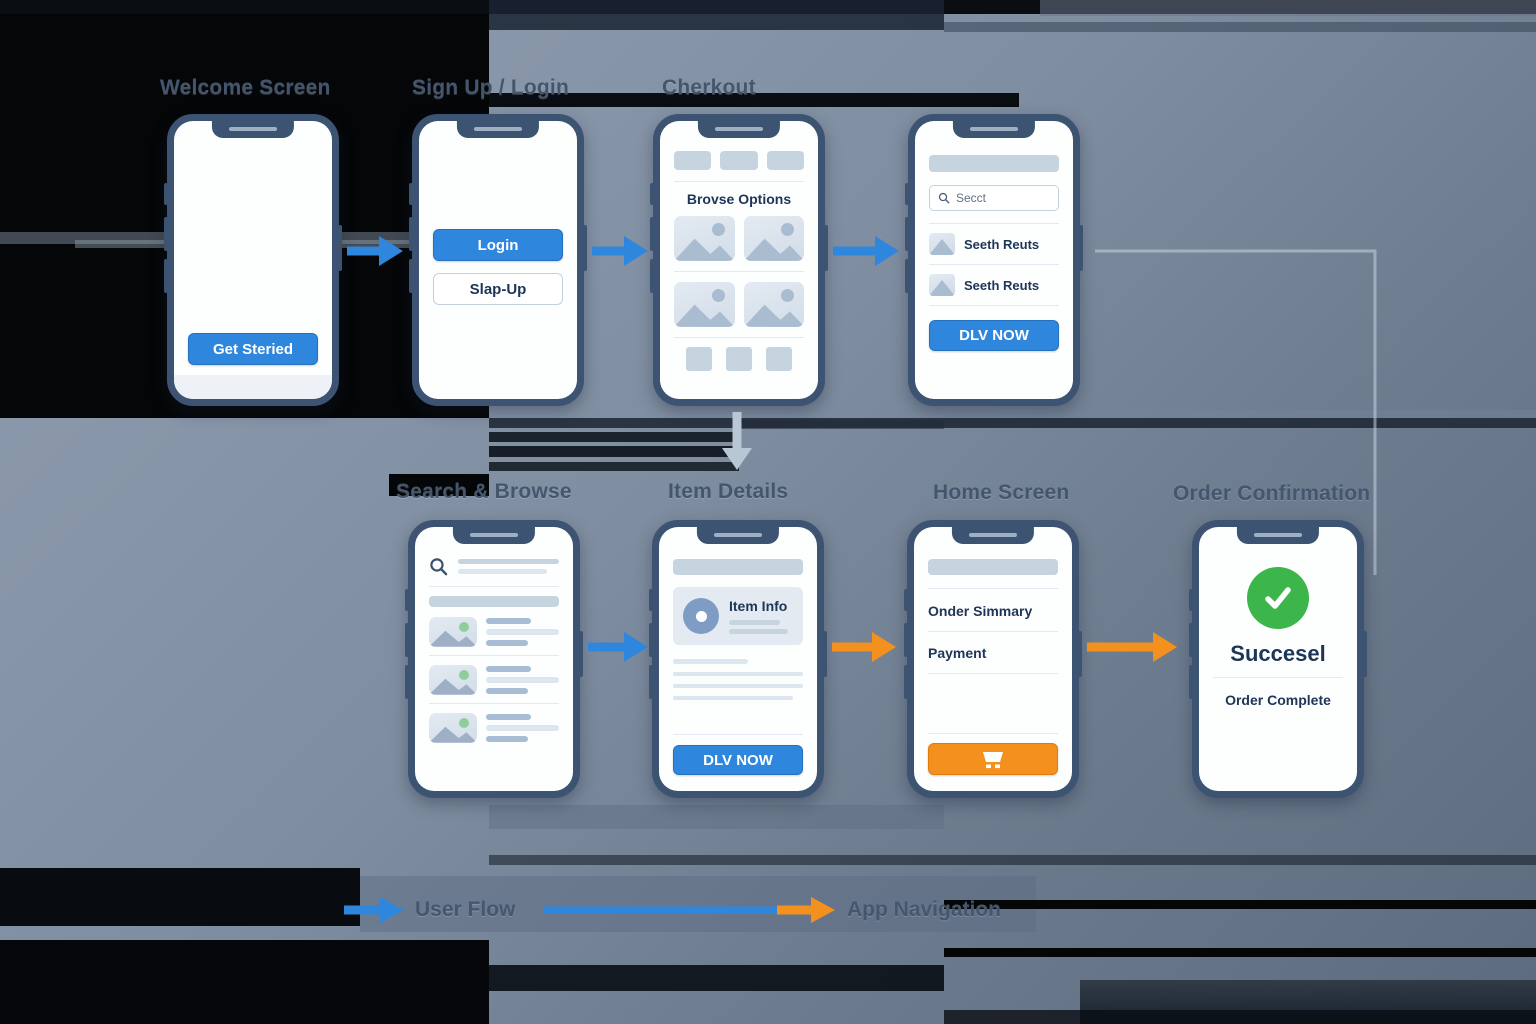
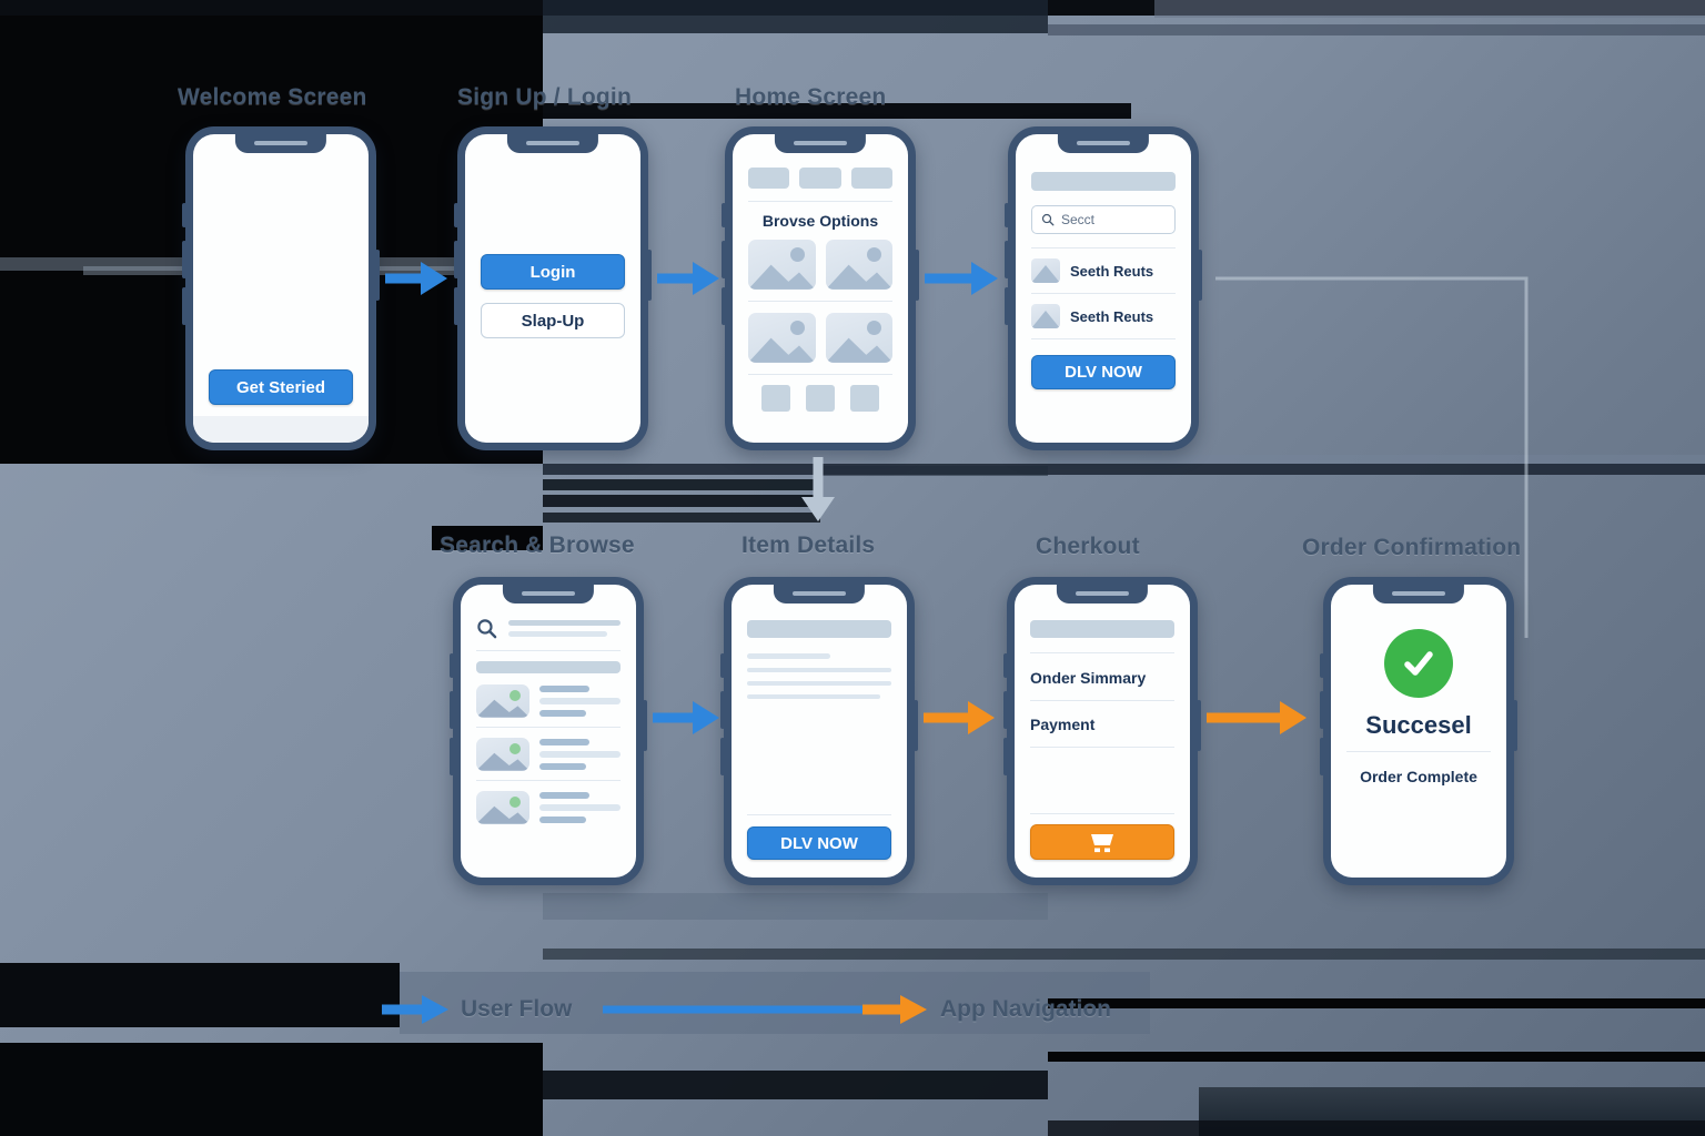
  Welcome Screen
  Sign Up / Login
- Cherkout
+ Home Screen
  Get Steried
  Login
  Slap-Up
  Brovse Options
  Secct
  Seeth Reuts
  Seeth Reuts
  DLV NOW
  Search & Browse
  Item Details
- Home Screen
+ Cherkout
  Order Confirmation
- Item Info
  DLV NOW
  Onder Simmary
  Payment
  Succesel
  Order Complete
  User Flow
  App Navigation
